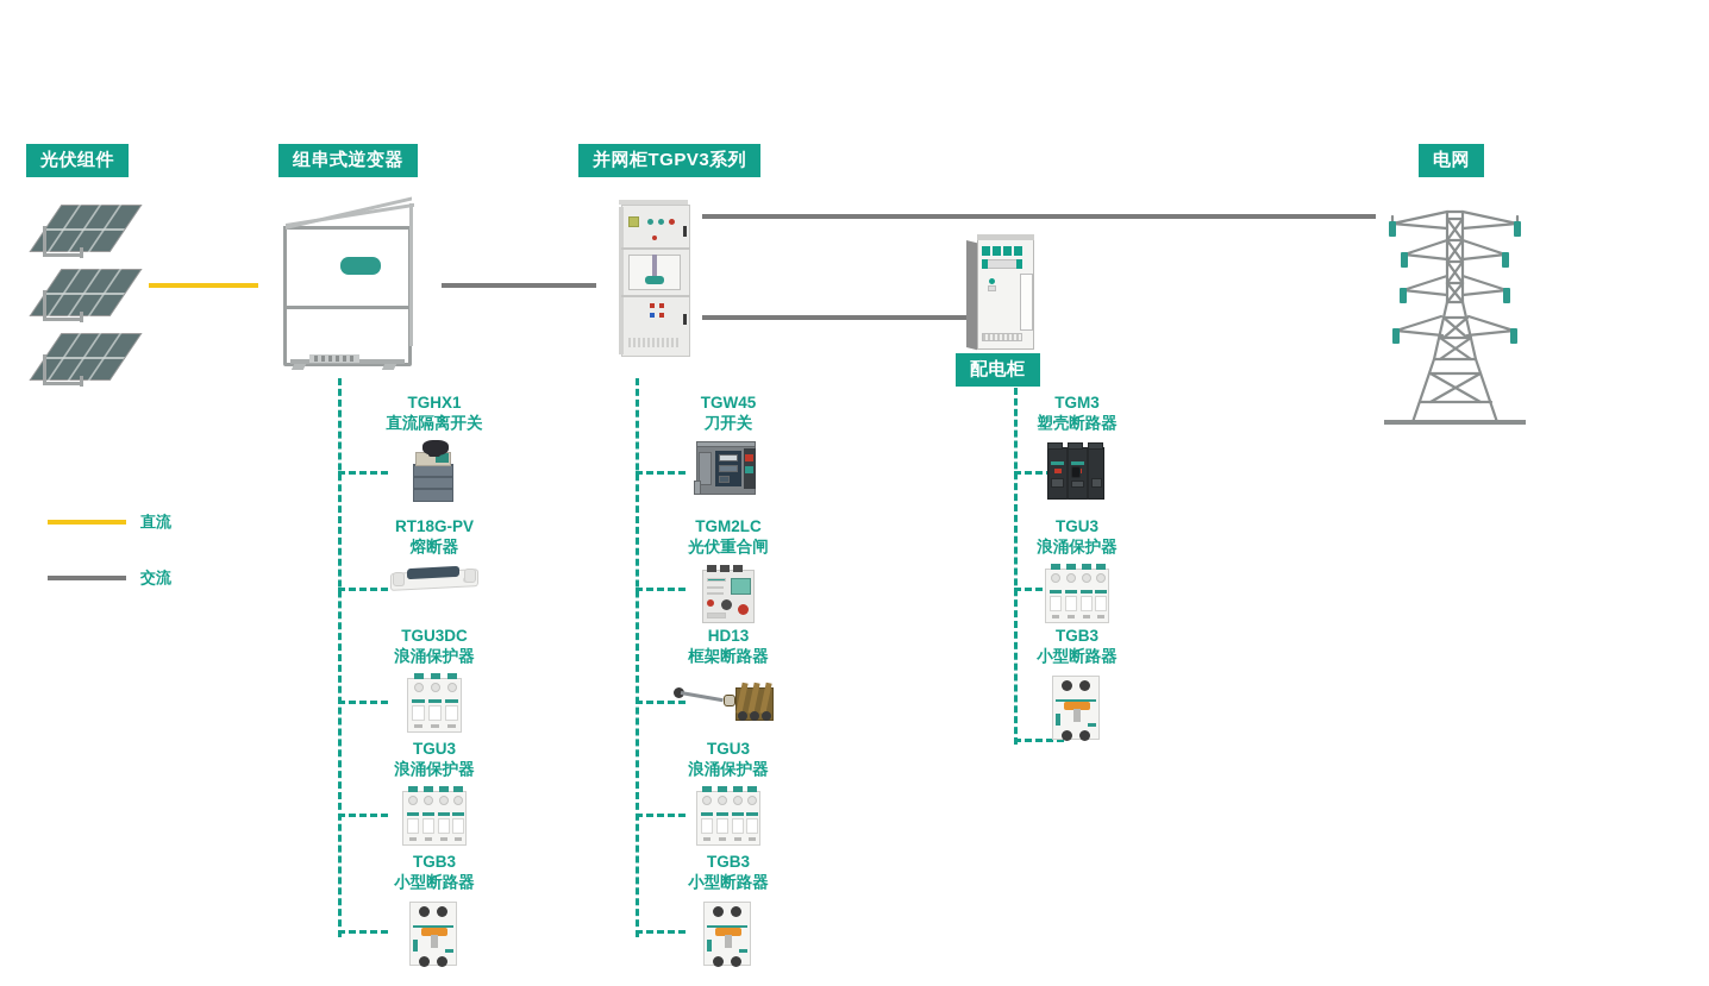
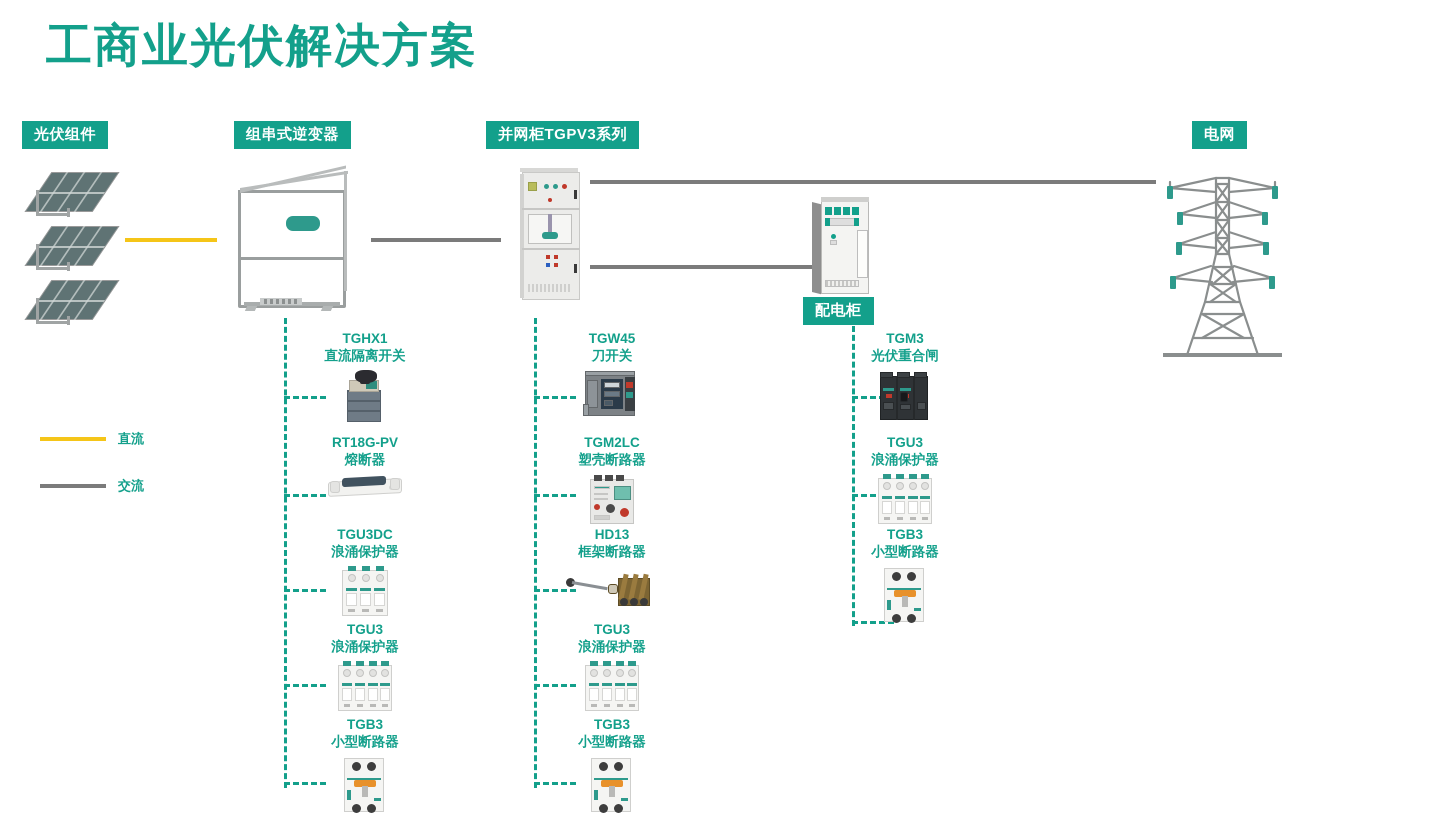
+ 工商业光伏解决方案
  光伏组件
  组串式逆变器
  并网柜TGPV3系列
  配电柜
  电网
  TGHX1
  直流隔离开关
  RT18G-PV
  熔断器
  TGU3DC
  浪涌保护器
  TGU3
  浪涌保护器
  TGB3
  小型断路器
  TGW45
  刀开关
  TGM2LC
- 光伏重合闸
+ 塑壳断路器
  HD13
  框架断路器
  TGU3
  浪涌保护器
  TGB3
  小型断路器
  TGM3
- 塑壳断路器
+ 光伏重合闸
  TGU3
  浪涌保护器
  TGB3
  小型断路器
  直流
  交流
